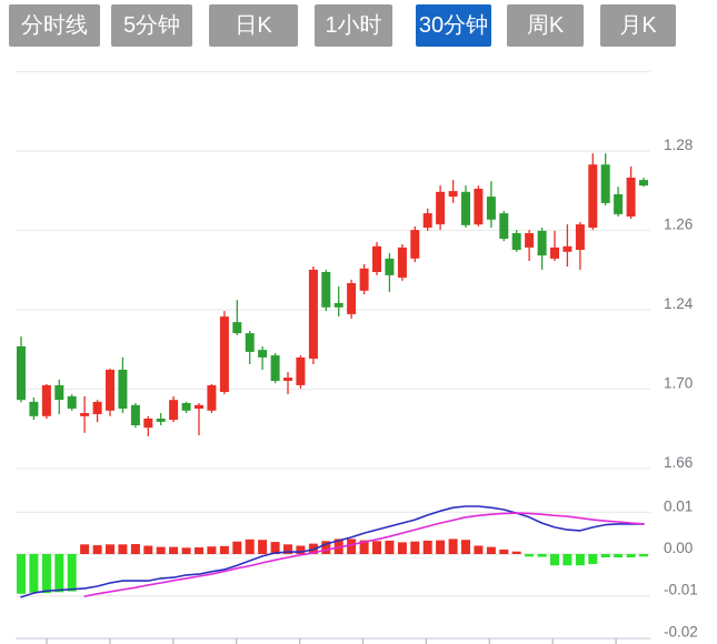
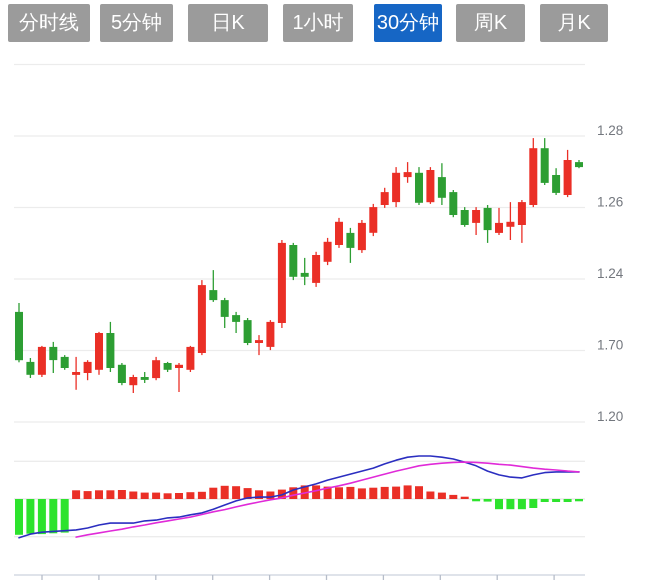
  1.28
  1.26
  1.24
  1.70
- 1.66
+ 1.20
- 0.01
- 0.00
- -0.01
- -0.02
  分时线
  5分钟
  日K
  1小时
  30分钟
  周K
  月K
